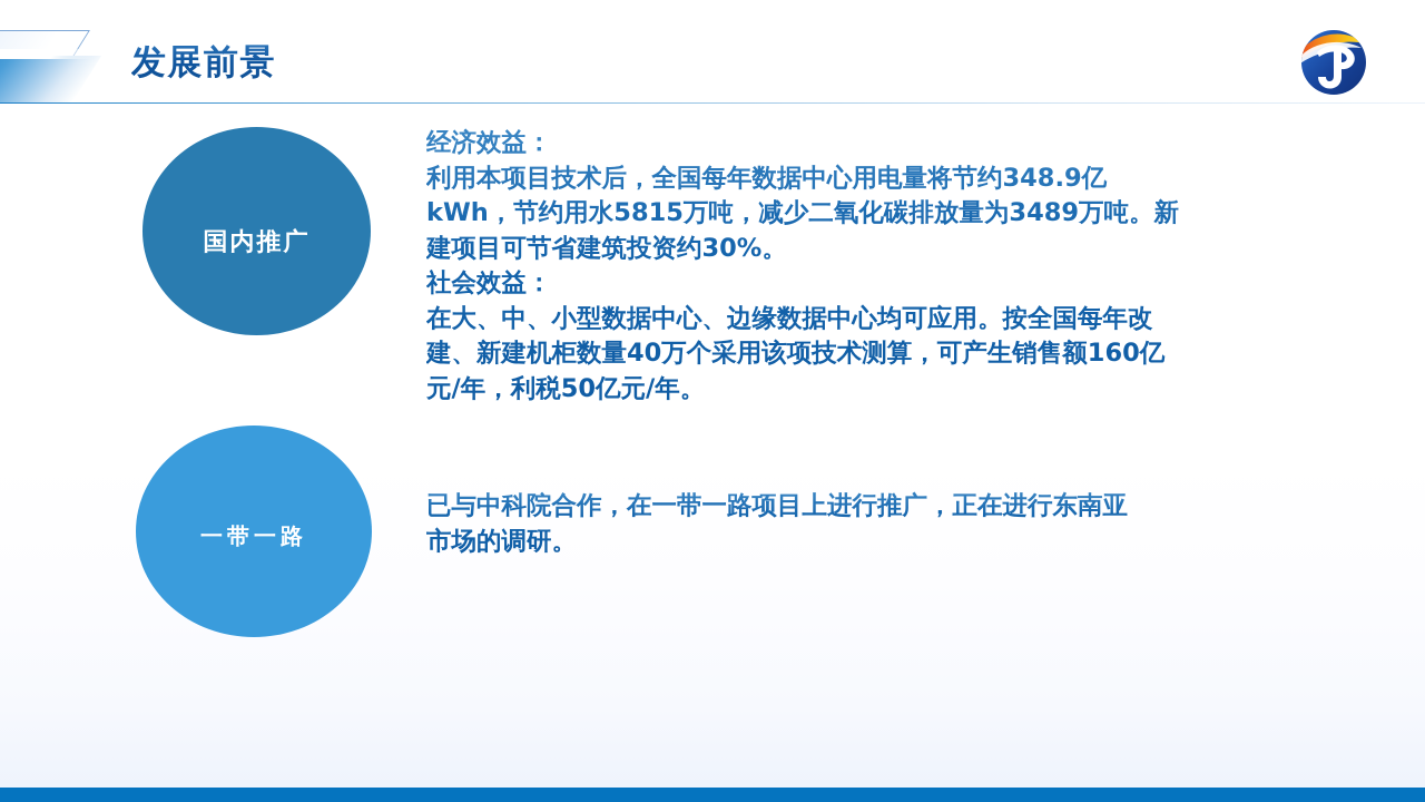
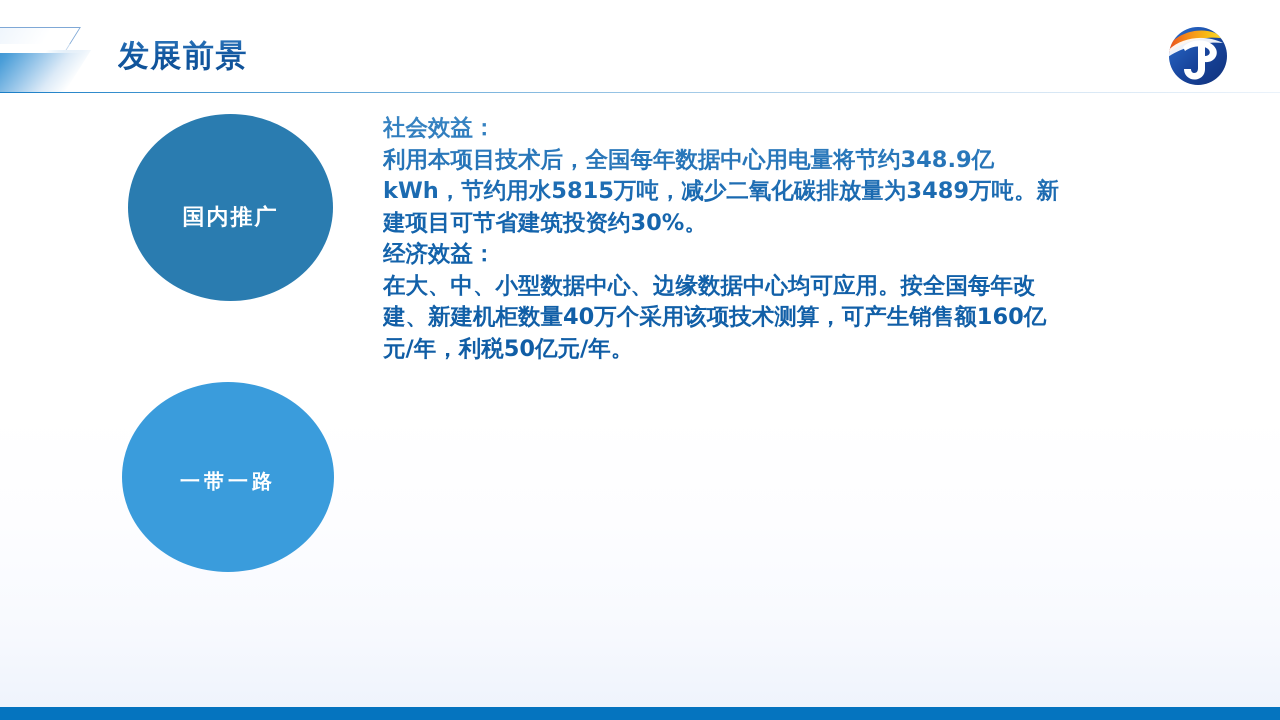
  发展前景
  国内推广
- 经济效益：
+ 社会效益：
  利用本项目技术后，全国每年数据中心用电量将节约348.9亿kWh，节约用水5815万吨，减少二氧化碳排放量为3489万吨。新建项目可节省建筑投资约30%。
- 社会效益：
+ 经济效益：
  在大、中、小型数据中心、边缘数据中心均可应用。按全国每年改建、新建机柜数量40万个采用该项技术测算，可产生销售额160亿元/年，利税50亿元/年。
  一带一路
- 已与中科院合作，在一带一路项目上进行推广，正在进行东南亚市场的调研。
